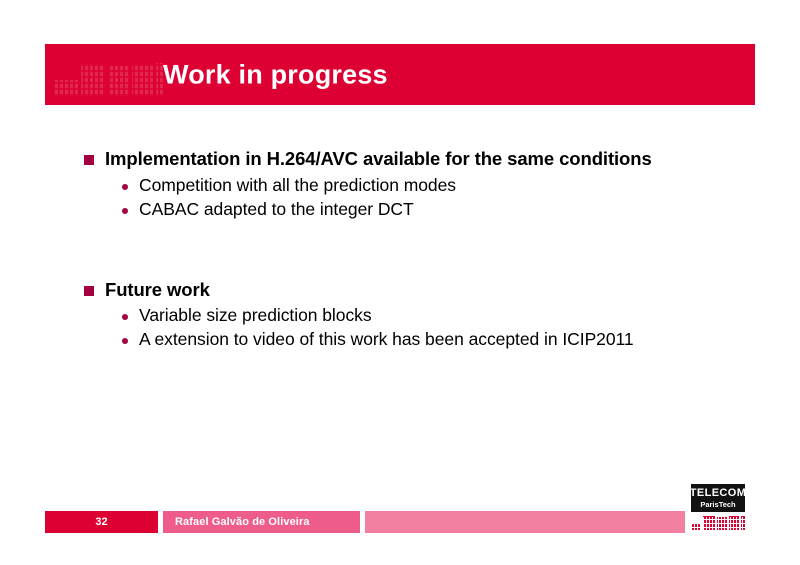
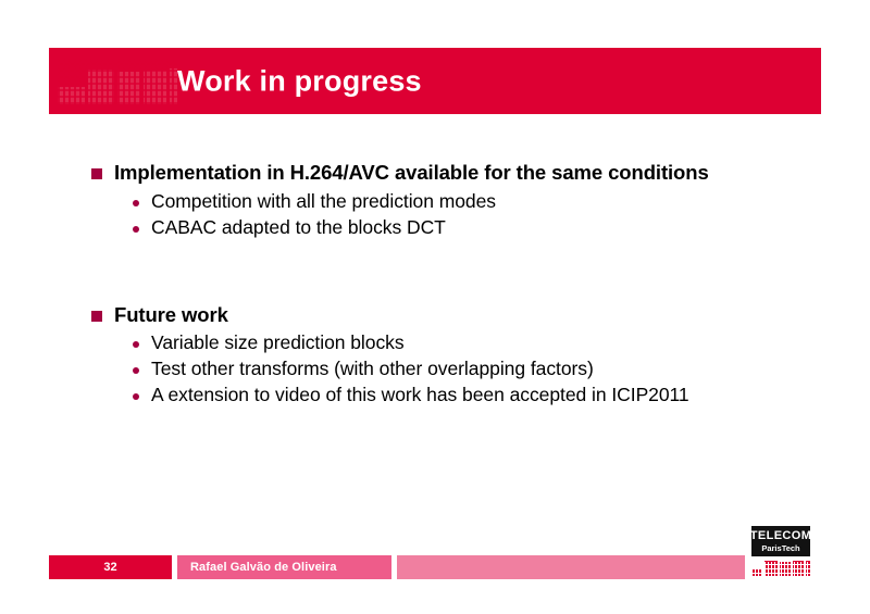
  Work in progress
  Implementation in H.264/AVC available for the same conditions
  Competition with all the prediction modes
- CABAC adapted to the integer DCT
+ CABAC adapted to the blocks DCT
  Future work
  Variable size prediction blocks
+ Test other transforms (with other overlapping factors)
  A extension to video of this work has been accepted in ICIP2011
  32
  Rafael Galvão de Oliveira
  TELECOM
  ParisTech
